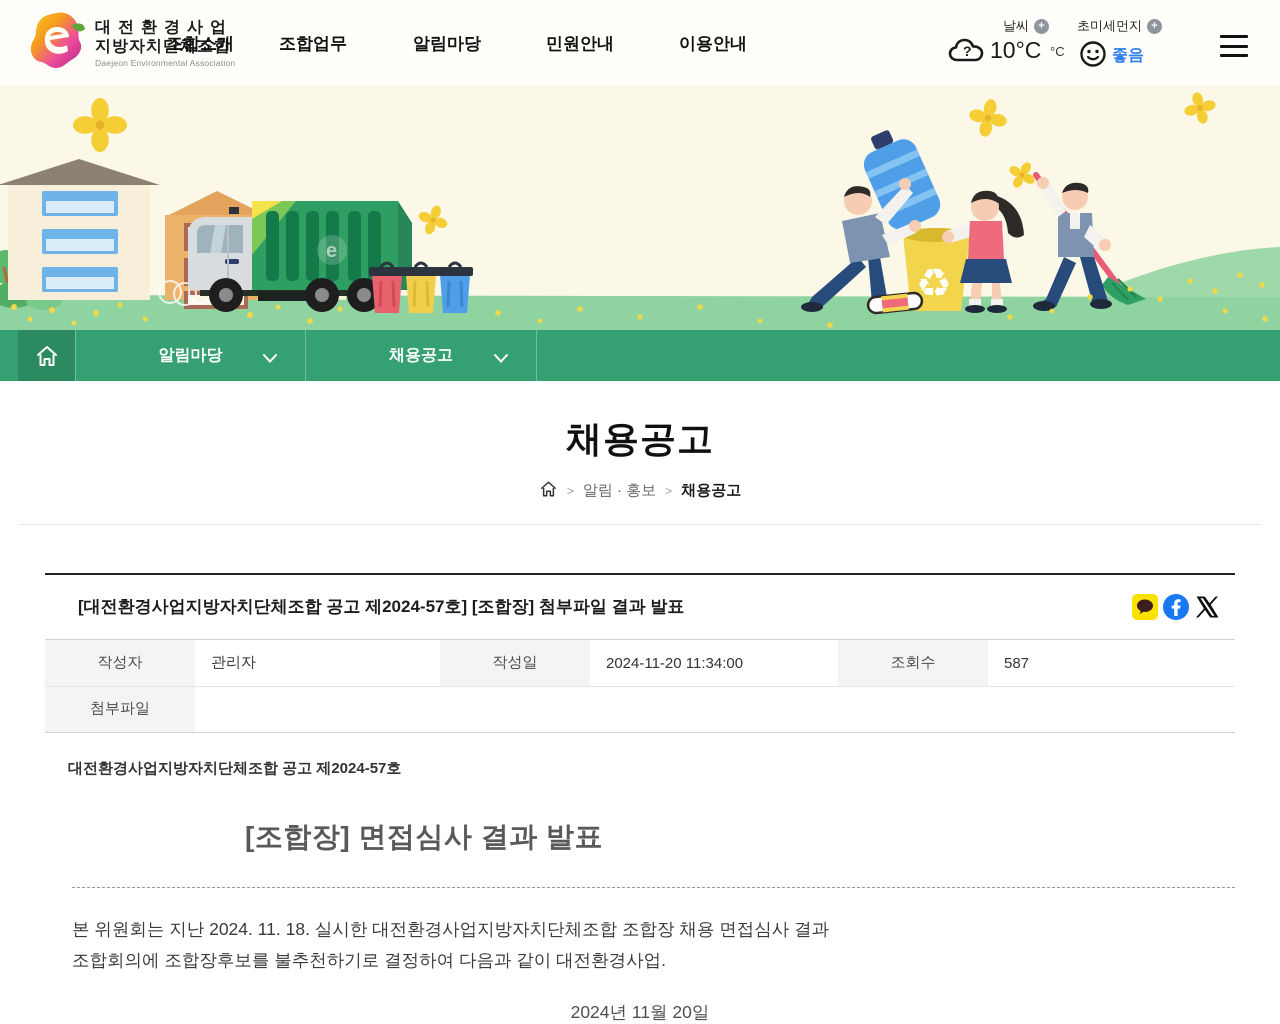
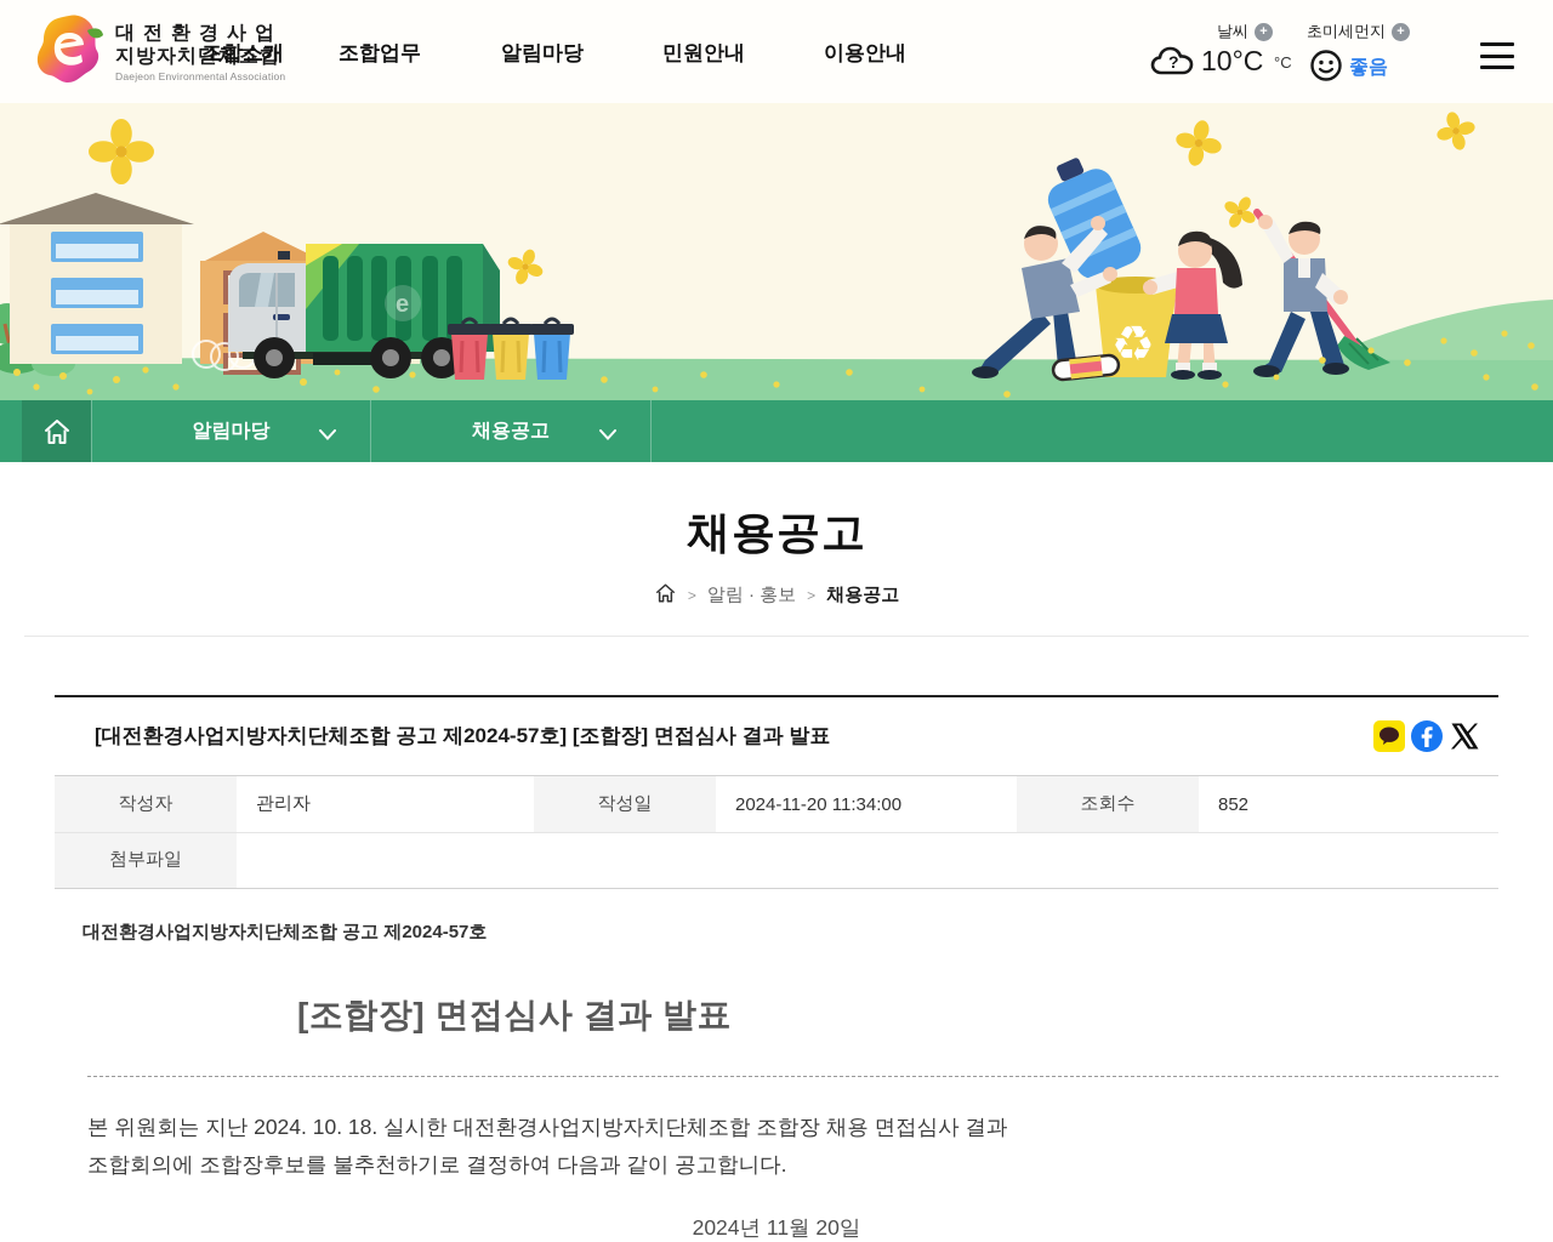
  대전환경사업
  지방자치단체조합
  Daejeon Environmental Association
  조합소개
  조합업무
  알림마당
  민원안내
  이용안내
  날씨
  +
  ?
  10°C
  °C
  초미세먼지
  +
  좋음
  e
  ♻
  알림마당
  채용공고
  채용공고
  >
  알림 · 홍보
  >
  채용공고
- [대전환경사업지방자치단체조합 공고 제2024-57호] [조합장] 첨부파일 결과 발표
+ [대전환경사업지방자치단체조합 공고 제2024-57호] [조합장] 면접심사 결과 발표
  작성자
  관리자
  작성일
  2024-11-20 11:34:00
  조회수
- 587
+ 852
  첨부파일
  대전환경사업지방자치단체조합 공고 제2024-57호
  [조합장] 면접심사 결과 발표
- 본 위원회는 지난 2024. 11. 18. 실시한 대전환경사업지방자치단체조합 조합장 채용 면접심사 결과
+ 본 위원회는 지난 2024. 10. 18. 실시한 대전환경사업지방자치단체조합 조합장 채용 면접심사 결과
- 조합회의에 조합장후보를 불추천하기로 결정하여 다음과 같이 대전환경사업.
+ 조합회의에 조합장후보를 불추천하기로 결정하여 다음과 같이 공고합니다.
  2024년 11월 20일
